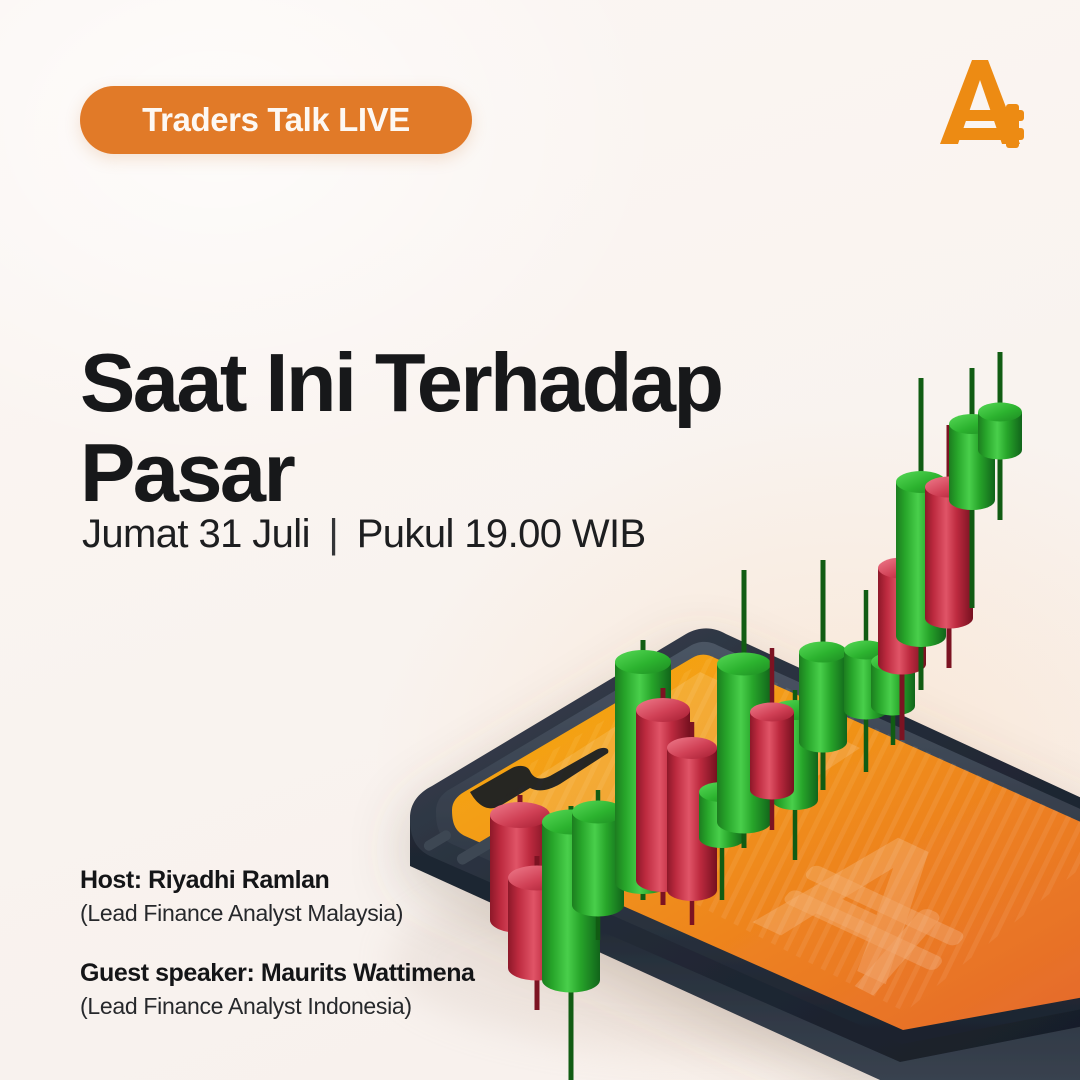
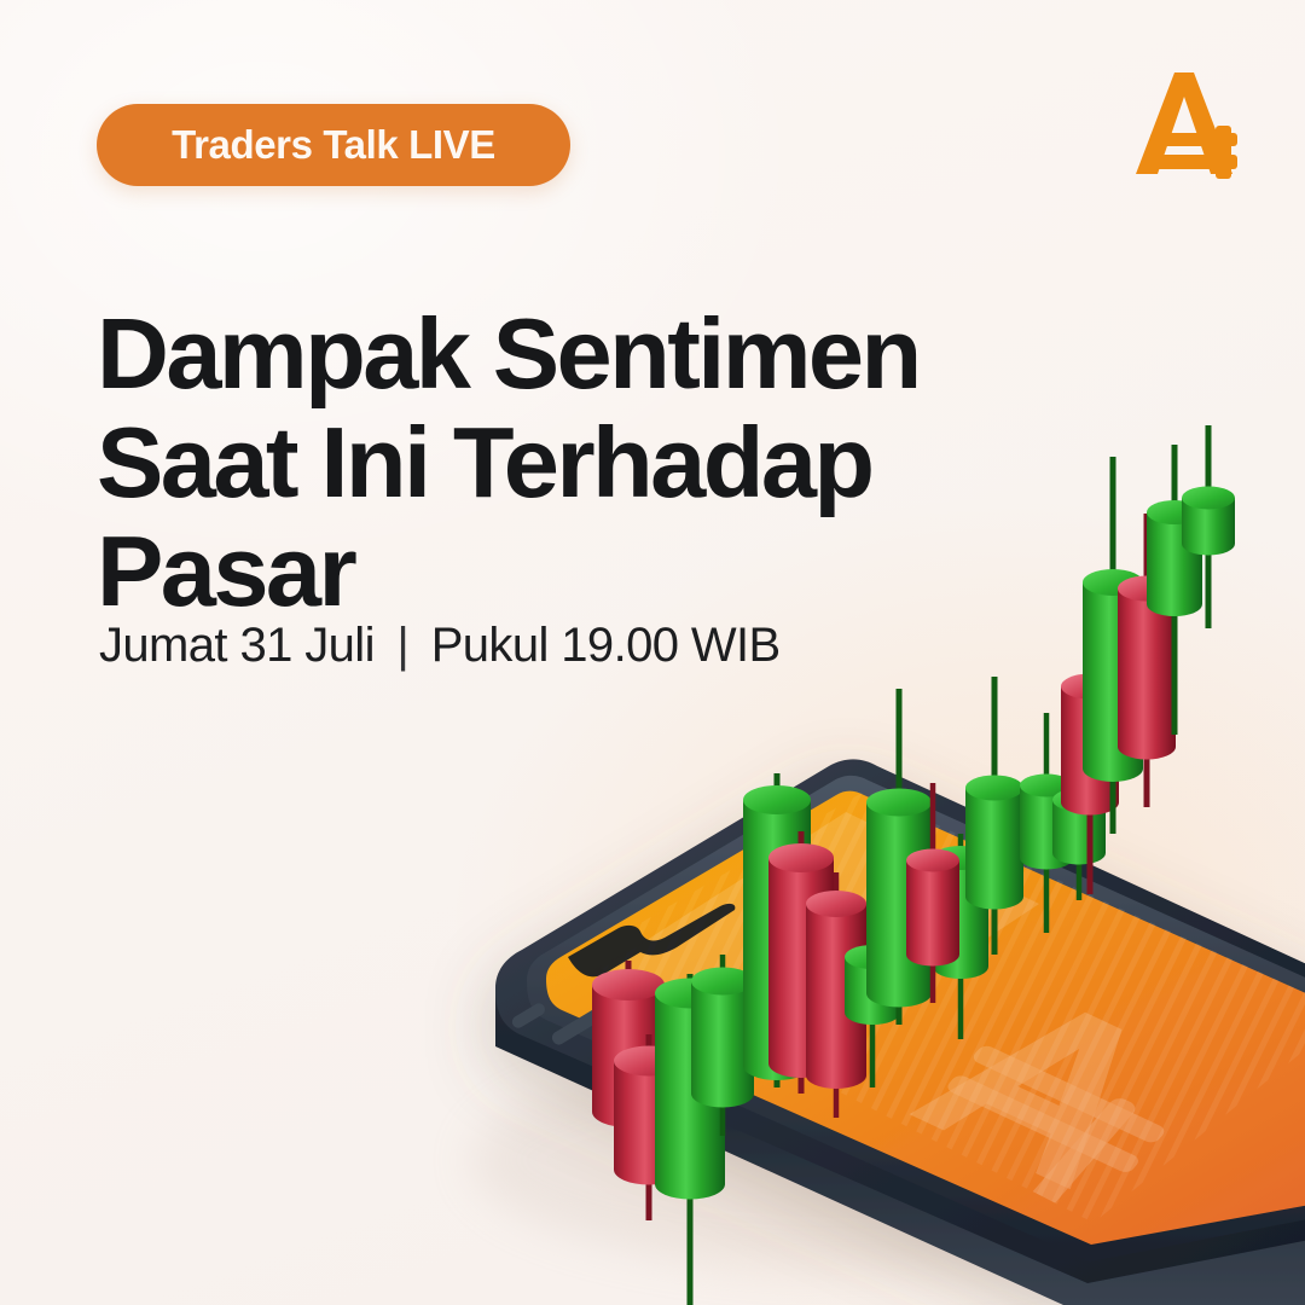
  Traders Talk LIVE
+ Dampak Sentimen
  Saat Ini Terhadap
  Pasar
  Jumat 31 Juli | Pukul 19.00 WIB
- Host: Riyadhi Ramlan
- (Lead Finance Analyst Malaysia)
- Guest speaker: Maurits Wattimena
- (Lead Finance Analyst Indonesia)
